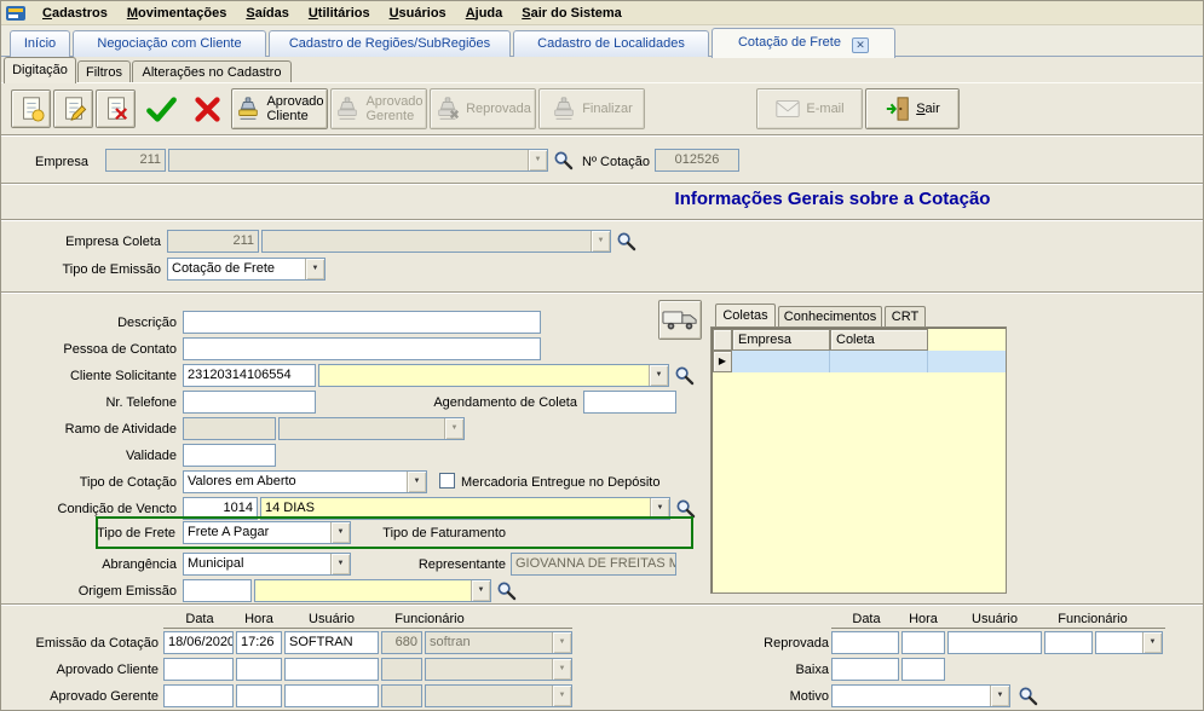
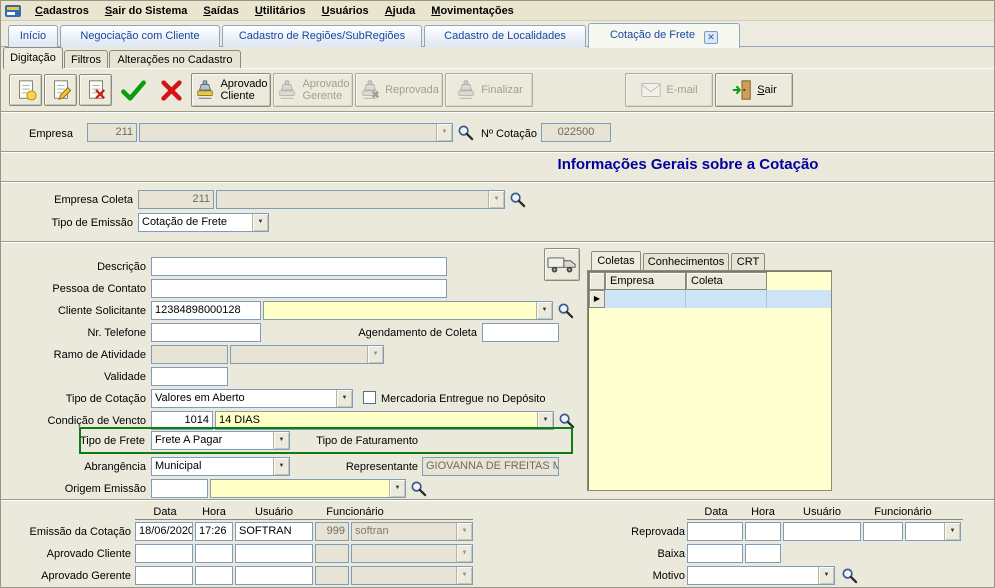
  Cadastros
- Movimentações
+ Sair do Sistema
  Saídas
  Utilitários
  Usuários
  Ajuda
- Sair do Sistema
+ Movimentações
  Início
  Negociação com Cliente
  Cadastro de Regiões/SubRegiões
  Cadastro de Localidades
  Cotação de Frete ✕
  Digitação
  Filtros
  Alterações no Cadastro
  Aprovado
  Cliente
  Aprovado
  Gerente
  Reprovada
  Finalizar
  E-mail
  Sair
  Empresa
  211
  Nº Cotação
- 012526
+ 022500
  Informações Gerais sobre a Cotação
  Empresa Coleta
  211
  Tipo de Emissão
  Cotação de Frete
  Descrição
  Pessoa de Contato
  Cliente Solicitante
- 23120314106554
+ 12384898000128
  Nr. Telefone
  Agendamento de Coleta
  Ramo de Atividade
  Validade
  Tipo de Cotação
  Valores em Aberto
  Mercadoria Entregue no Depósito
  Condição de Vencto
  1014
  14 DIAS
  Tipo de Frete
  Frete A Pagar
  Tipo de Faturamento
  Abrangência
  Municipal
  Representante
  GIOVANNA DE FREITAS M
  Origem Emissão
  Coletas
  Conhecimentos
  CRT
  Empresa
  Coleta
  ▶
  Data
  Hora
  Usuário
  Funcionário
  Emissão da Cotação
  18/06/2020
  17:26
  SOFTRAN
- 680
+ 999
  softran
  Aprovado Cliente
  Aprovado Gerente
  Data
  Hora
  Usuário
  Funcionário
  Reprovada
  Baixa
  Motivo
